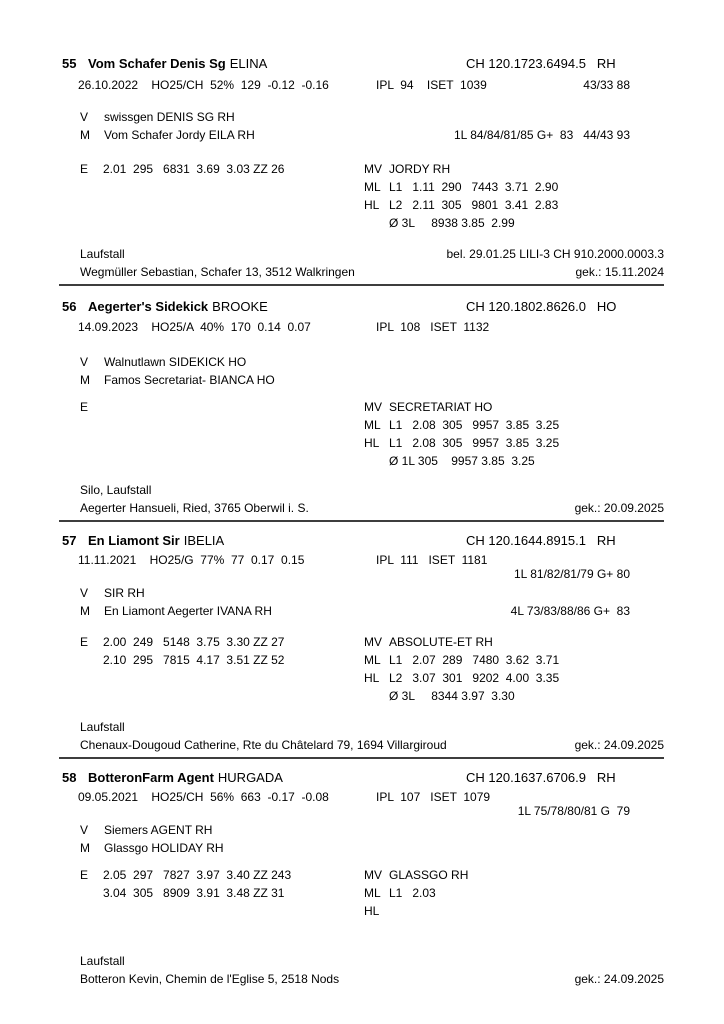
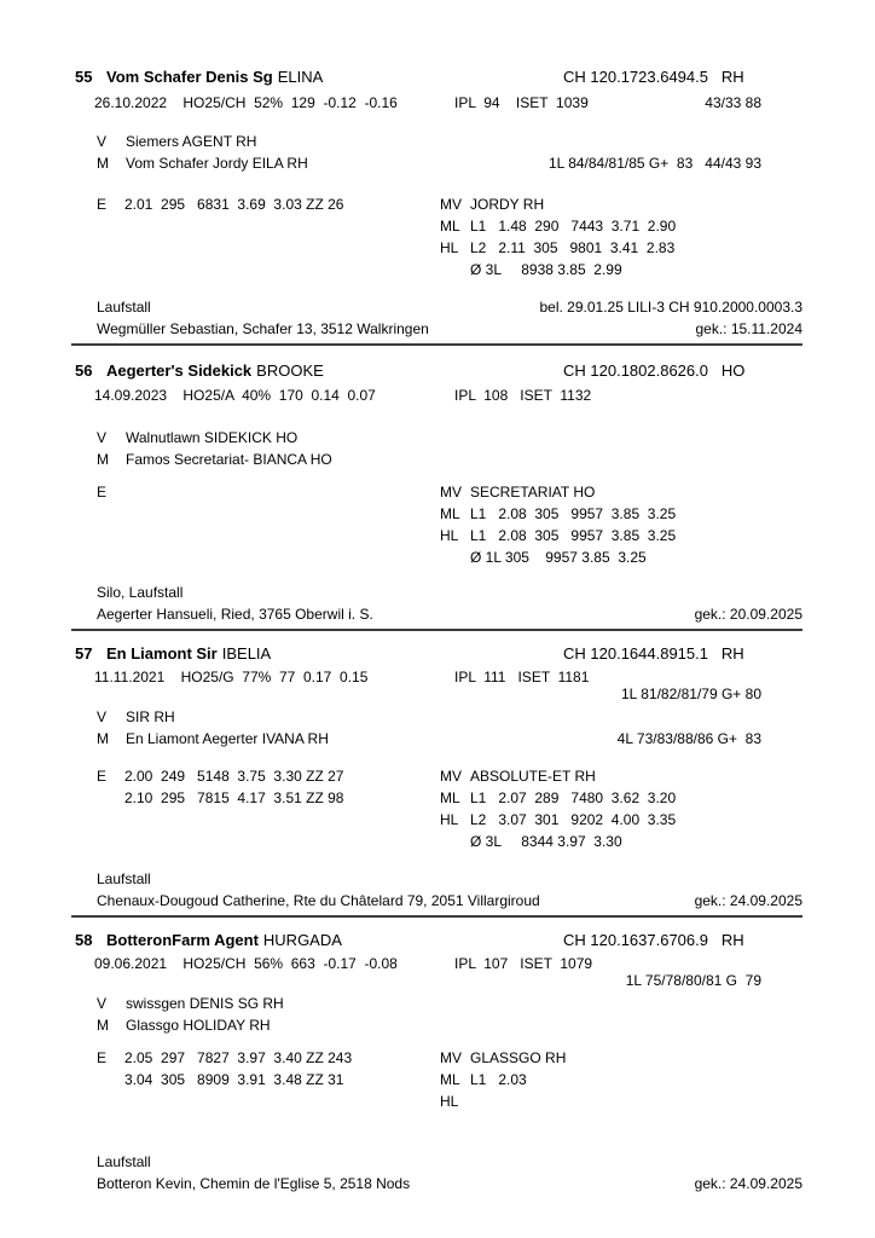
  55
  Vom Schafer Denis Sg ELINA
  CH 120.1723.6494.5 RH
  26.10.2022 HO25/CH 52% 129 -0.12 -0.16
  IPL 94 ISET 1039
  43/33 88
  V
- swissgen DENIS SG RH
+ Siemers AGENT RH
  M
  Vom Schafer Jordy EILA RH
  1L 84/84/81/85 G+ 83 44/43 93
  E
  2.01 295 6831 3.69 3.03 ZZ 26
  MV
  JORDY RH
  ML
- L1 1.11 290 7443 3.71 2.90
+ L1 1.48 290 7443 3.71 2.90
  HL
  L2 2.11 305 9801 3.41 2.83
  Ø 3L 8938 3.85 2.99
  Laufstall
  bel. 29.01.25 LILI-3 CH 910.2000.0003.3
  Wegmüller Sebastian, Schafer 13, 3512 Walkringen
  gek.: 15.11.2024
  56
  Aegerter's Sidekick BROOKE
  CH 120.1802.8626.0 HO
  14.09.2023 HO25/A 40% 170 0.14 0.07
  IPL 108 ISET 1132
  V
  Walnutlawn SIDEKICK HO
  M
  Famos Secretariat- BIANCA HO
  E
  MV
  SECRETARIAT HO
  ML
  L1 2.08 305 9957 3.85 3.25
  HL
  L1 2.08 305 9957 3.85 3.25
  Ø 1L 305 9957 3.85 3.25
  Silo, Laufstall
  Aegerter Hansueli, Ried, 3765 Oberwil i. S.
  gek.: 20.09.2025
  57
  En Liamont Sir IBELIA
  CH 120.1644.8915.1 RH
  11.11.2021 HO25/G 77% 77 0.17 0.15
  IPL 111 ISET 1181
  1L 81/82/81/79 G+ 80
  V
  SIR RH
  M
  En Liamont Aegerter IVANA RH
  4L 73/83/88/86 G+ 83
  E
  2.00 249 5148 3.75 3.30 ZZ 27
- 2.10 295 7815 4.17 3.51 ZZ 52
+ 2.10 295 7815 4.17 3.51 ZZ 98
  MV
  ABSOLUTE-ET RH
  ML
- L1 2.07 289 7480 3.62 3.71
+ L1 2.07 289 7480 3.62 3.20
  HL
  L2 3.07 301 9202 4.00 3.35
  Ø 3L 8344 3.97 3.30
  Laufstall
- Chenaux-Dougoud Catherine, Rte du Châtelard 79, 1694 Villargiroud
+ Chenaux-Dougoud Catherine, Rte du Châtelard 79, 2051 Villargiroud
  gek.: 24.09.2025
  58
  BotteronFarm Agent HURGADA
  CH 120.1637.6706.9 RH
- 09.05.2021 HO25/CH 56% 663 -0.17 -0.08
+ 09.06.2021 HO25/CH 56% 663 -0.17 -0.08
  IPL 107 ISET 1079
  1L 75/78/80/81 G 79
  V
- Siemers AGENT RH
+ swissgen DENIS SG RH
  M
  Glassgo HOLIDAY RH
  E
  2.05 297 7827 3.97 3.40 ZZ 243
  3.04 305 8909 3.91 3.48 ZZ 31
  MV
  GLASSGO RH
  ML
  L1 2.03
  HL
  Laufstall
  Botteron Kevin, Chemin de l'Eglise 5, 2518 Nods
  gek.: 24.09.2025
